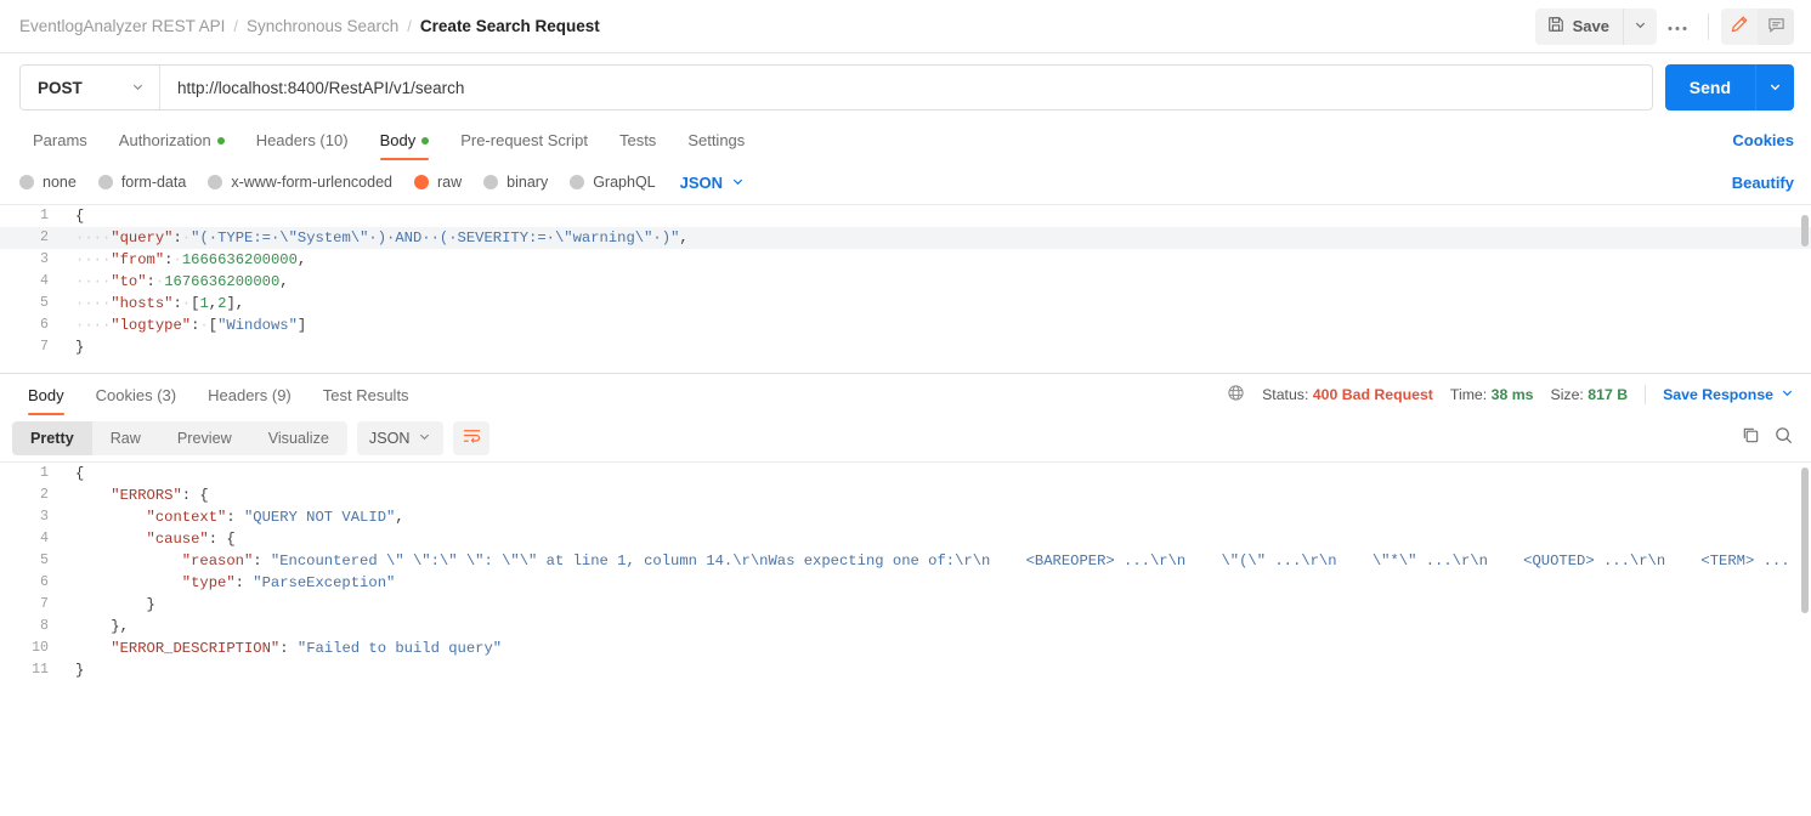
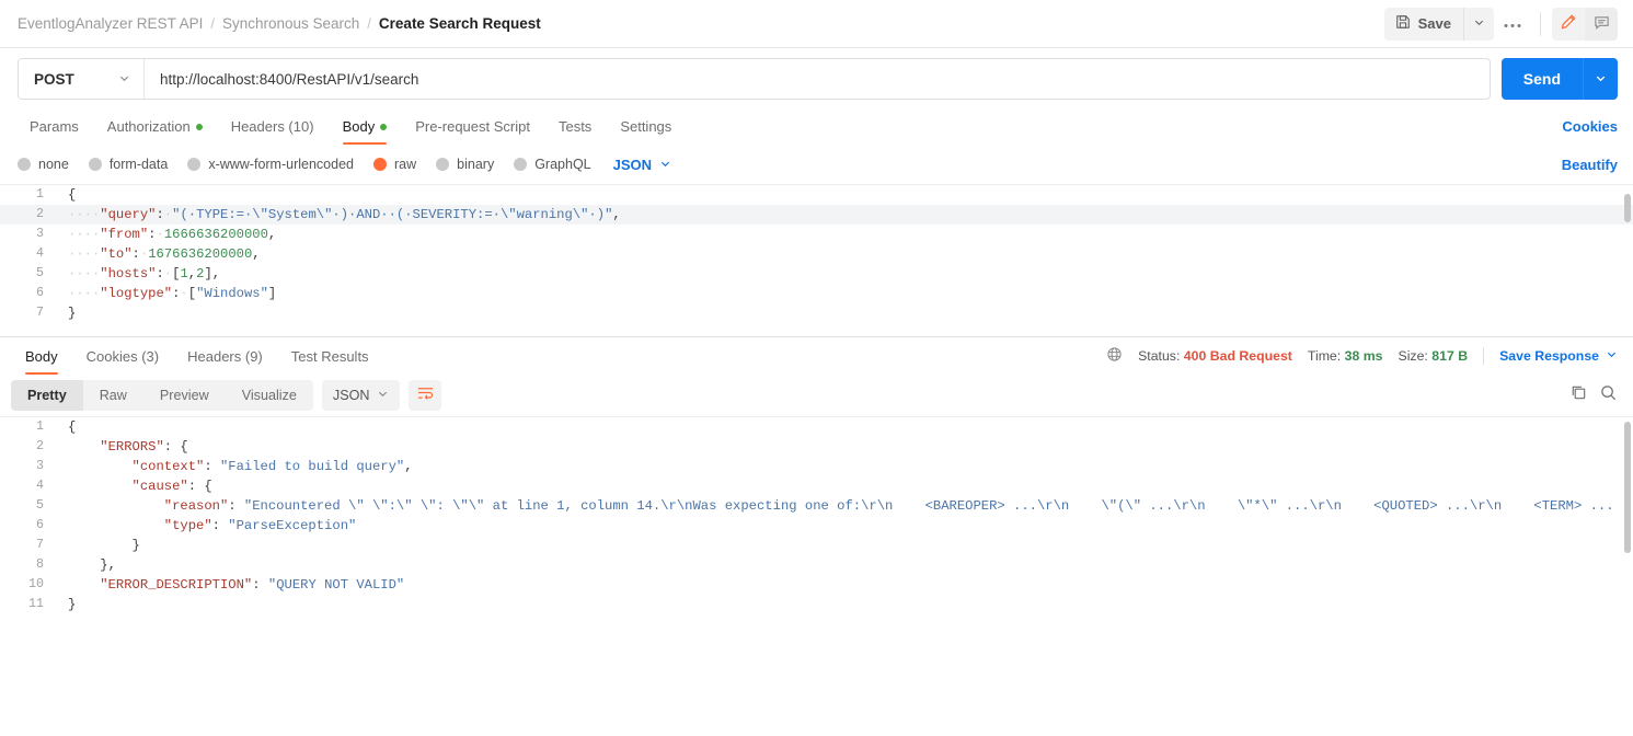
  EventlogAnalyzer REST API
  /
  Synchronous Search
  /
  Create Search Request
  Save
  POST
  http://localhost:8400/RestAPI/v1/search
  Send
  Params
  Authorization
  Headers (10)
  Body
  Pre-request Script
  Tests
  Settings
  Cookies
  none
  form-data
  x-www-form-urlencoded
  raw
  binary
  GraphQL
  JSON
  Beautify
  1
  {
  2
  ····"query":·"(·TYPE:=·\"System\"·)·AND··(·SEVERITY:=·\"warning\"·)",
  3
  ····"from":·1666636200000,
  4
  ····"to":·1676636200000,
  5
  ····"hosts":·[1,2],
  6
  ····"logtype":·["Windows"]
  7
  }
  Body
  Cookies (3)
  Headers (9)
  Test Results
  Status: 400 Bad Request
  Time: 38 ms
  Size: 817 B
  Save Response
  Pretty
  Raw
  Preview
  Visualize
  JSON
  1
  {
  2
  "ERRORS": {
  3
- "context": "QUERY NOT VALID",
+ "context": "Failed to build query",
  4
  "cause": {
  5
  "reason": "Encountered \" \":\" \": \"\" at line 1, column 14.\r\nWas expecting one of:\r\n <BAREOPER> ...\r\n \"(\" ...\r\n \"*\" ...\r\n <QUOTED> ...\r\n <TERM> ...
  6
  "type": "ParseException"
  7
  }
  8
  },
  10
- "ERROR_DESCRIPTION": "Failed to build query"
+ "ERROR_DESCRIPTION": "QUERY NOT VALID"
  11
  }
